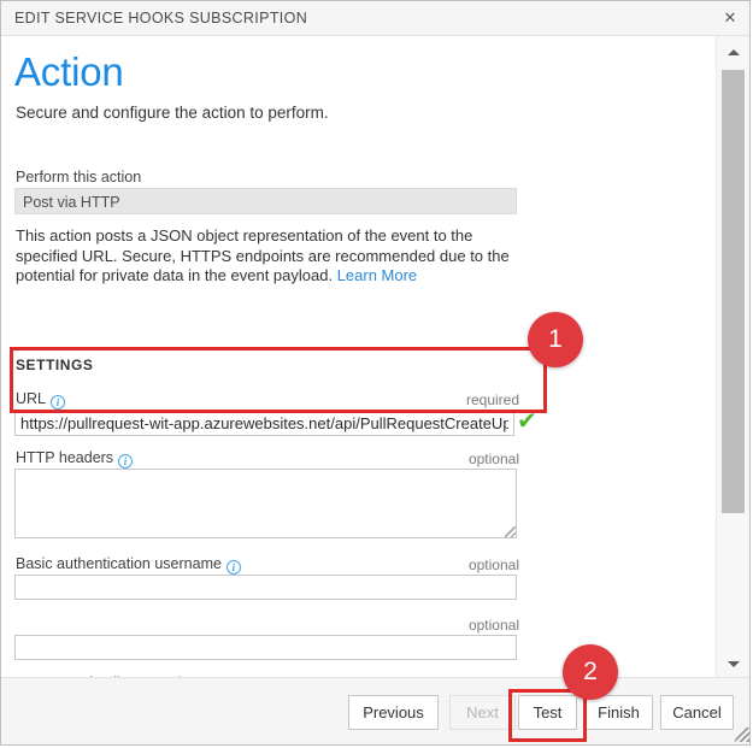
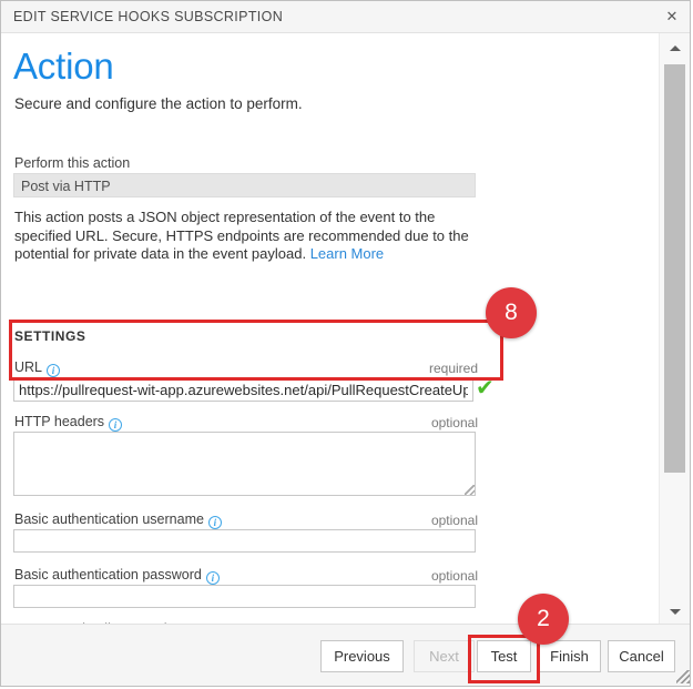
  EDIT SERVICE HOOKS SUBSCRIPTION
  ✕
  Action
  Secure and configure the action to perform.
  Perform this action
  Post via HTTP
  This action posts a JSON object representation of the event to the specified URL. Secure, HTTPS endpoints are recommended due to the potential for private data in the event payload. Learn More
  SETTINGS
  URL i
  required
  https://pullrequest-wit-app.azurewebsites.net/api/PullRequestCreateUp
  ✔
  HTTP headers i
  optional
  Basic authentication username i
  optional
+ Basic authentication password i
  optional
  Previous
  Next
  Test
  Finish
  Cancel
- 1
+ 8
  2
